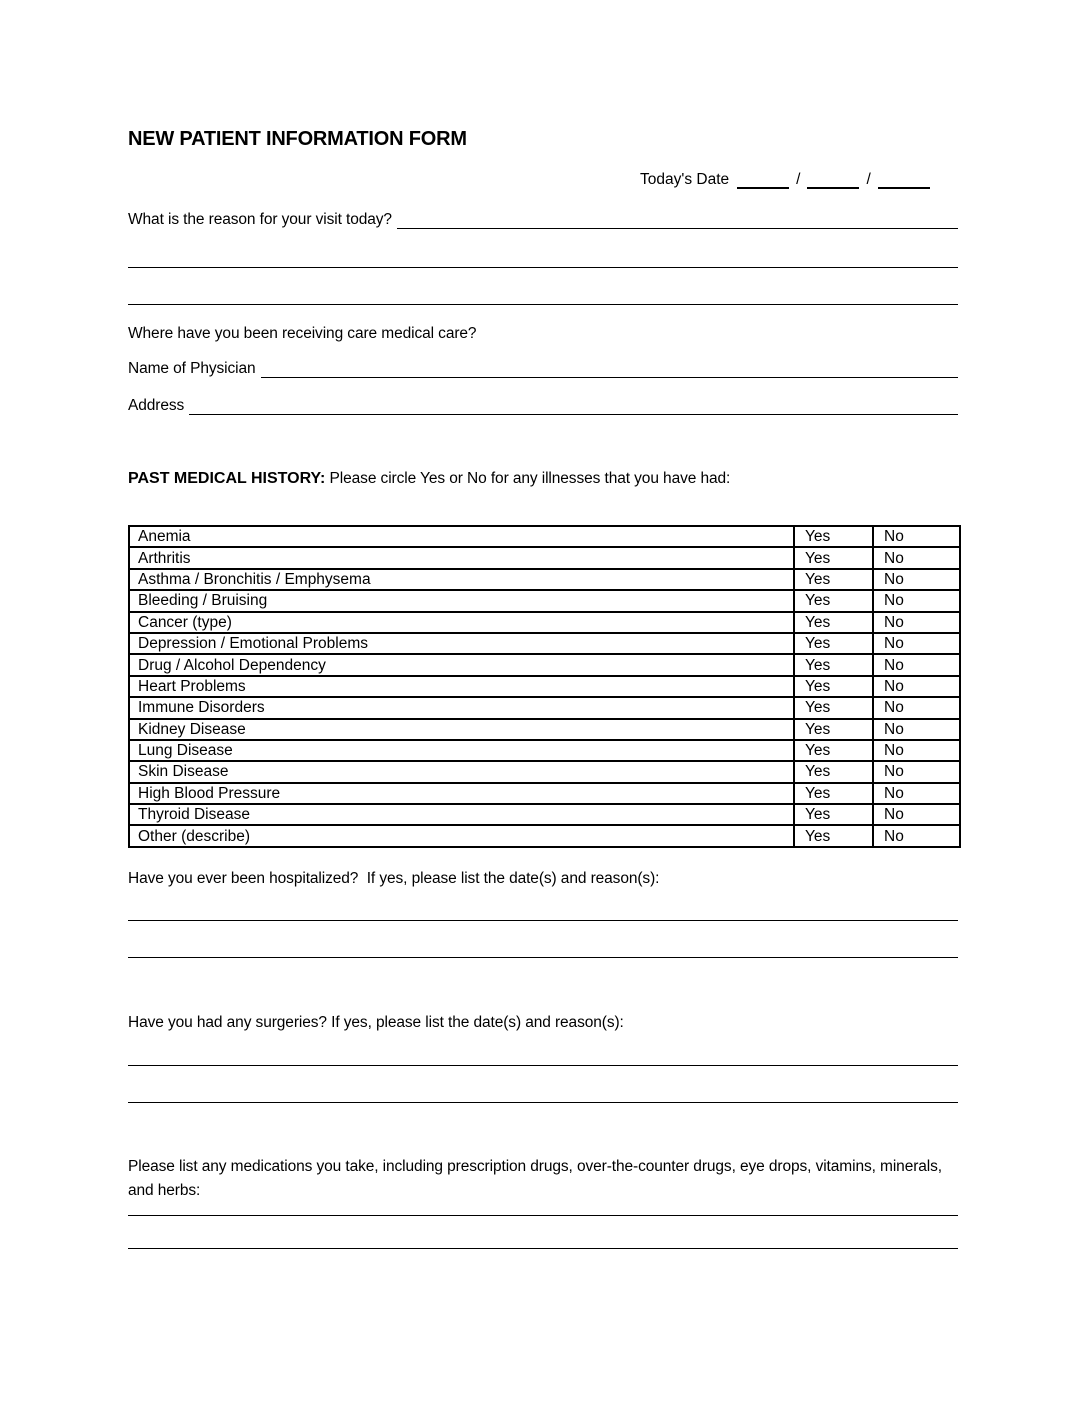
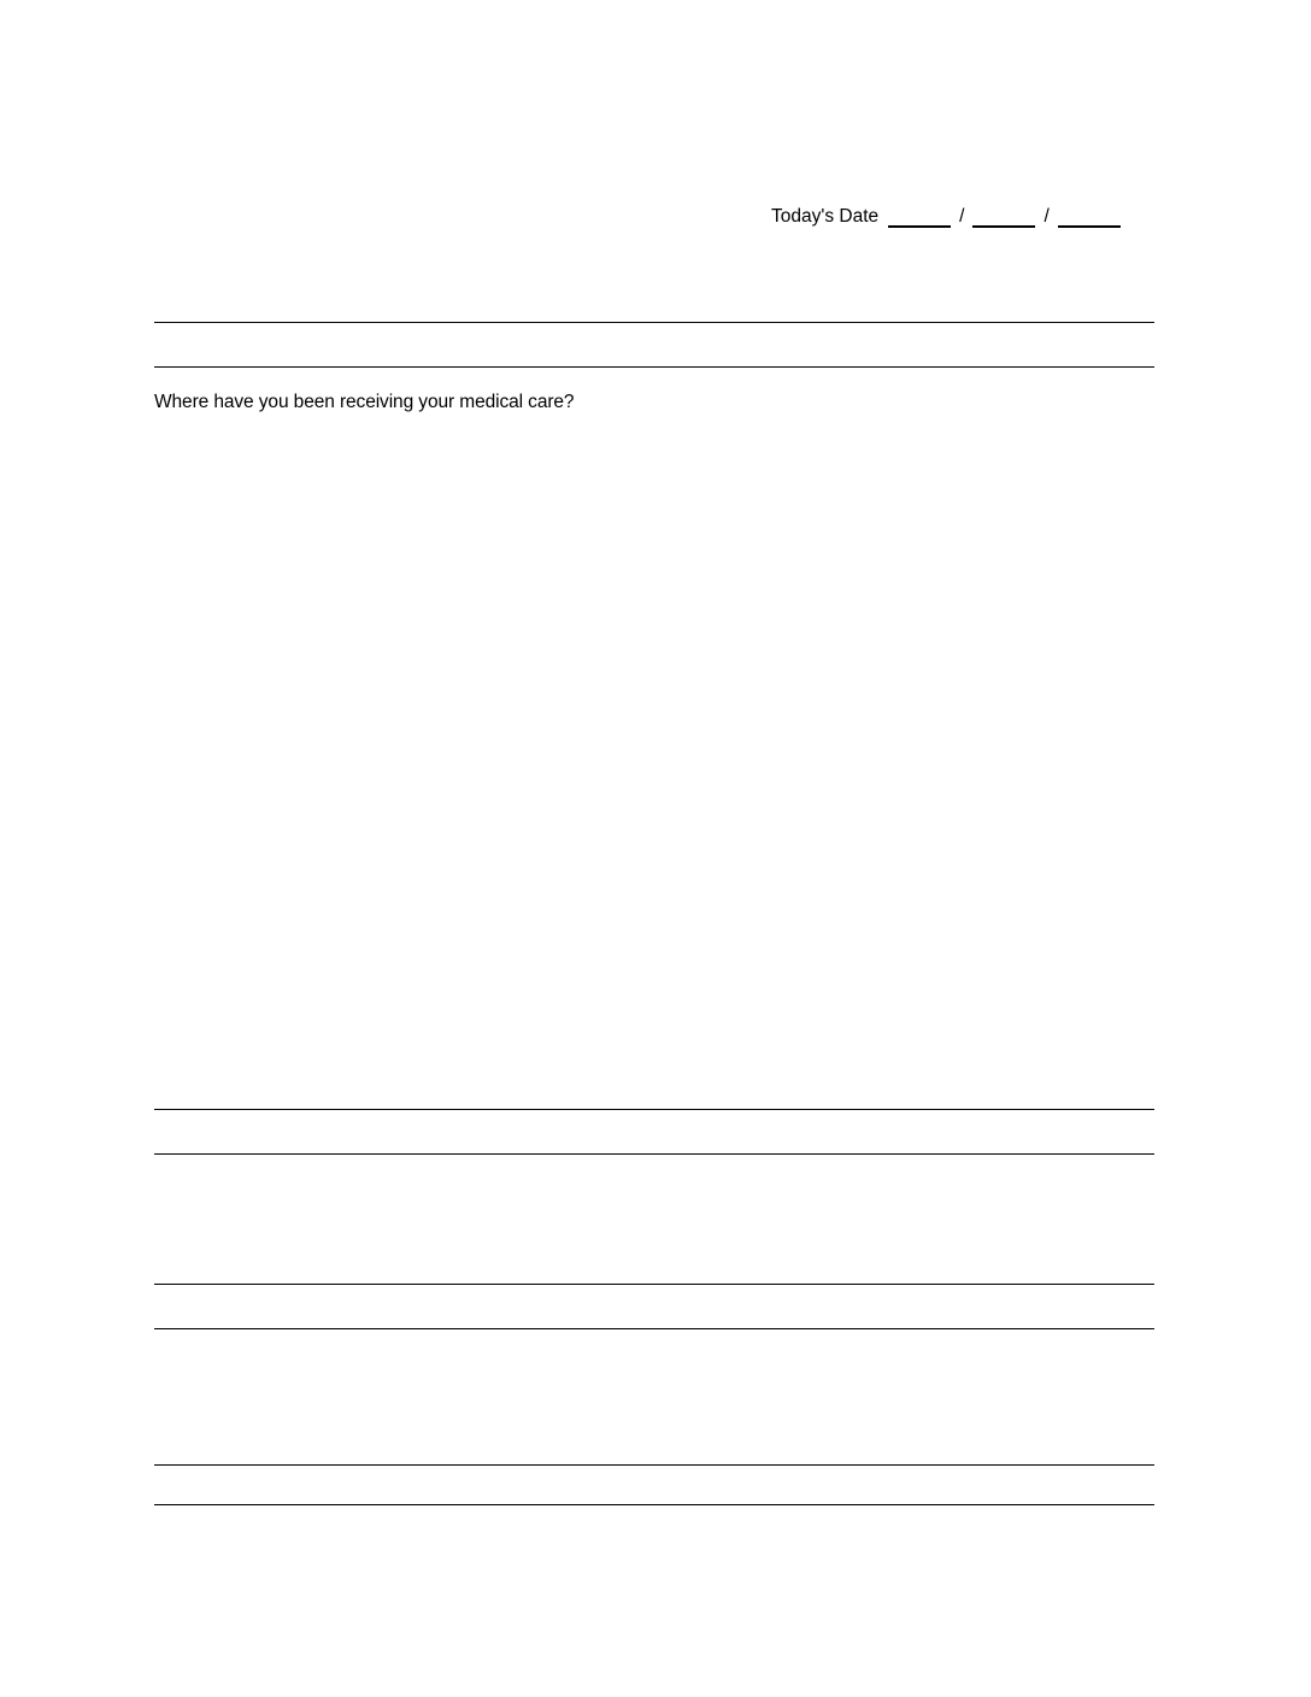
- NEW PATIENT INFORMATION FORM
  Today's Date
  /
  /
- What is the reason for your visit today?
- Where have you been receiving care medical care?
+ Where have you been receiving your medical care?
- Name of Physician
- Address
- PAST MEDICAL HISTORY: Please circle Yes or No for any illnesses that you have had:
- Anemia	Yes	No
- Arthritis	Yes	No
- Asthma / Bronchitis / Emphysema	Yes	No
- Bleeding / Bruising	Yes	No
- Cancer (type)	Yes	No
- Depression / Emotional Problems	Yes	No
- Drug / Alcohol Dependency	Yes	No
- Heart Problems	Yes	No
- Immune Disorders	Yes	No
- Kidney Disease	Yes	No
- Lung Disease	Yes	No
- Skin Disease	Yes	No
- High Blood Pressure	Yes	No
- Thyroid Disease	Yes	No
- Other (describe)	Yes	No
- Have you ever been hospitalized? If yes, please list the date(s) and reason(s):
- Have you had any surgeries? If yes, please list the date(s) and reason(s):
- Please list any medications you take, including prescription drugs, over-the-counter drugs, eye drops, vitamins, minerals, and herbs:
